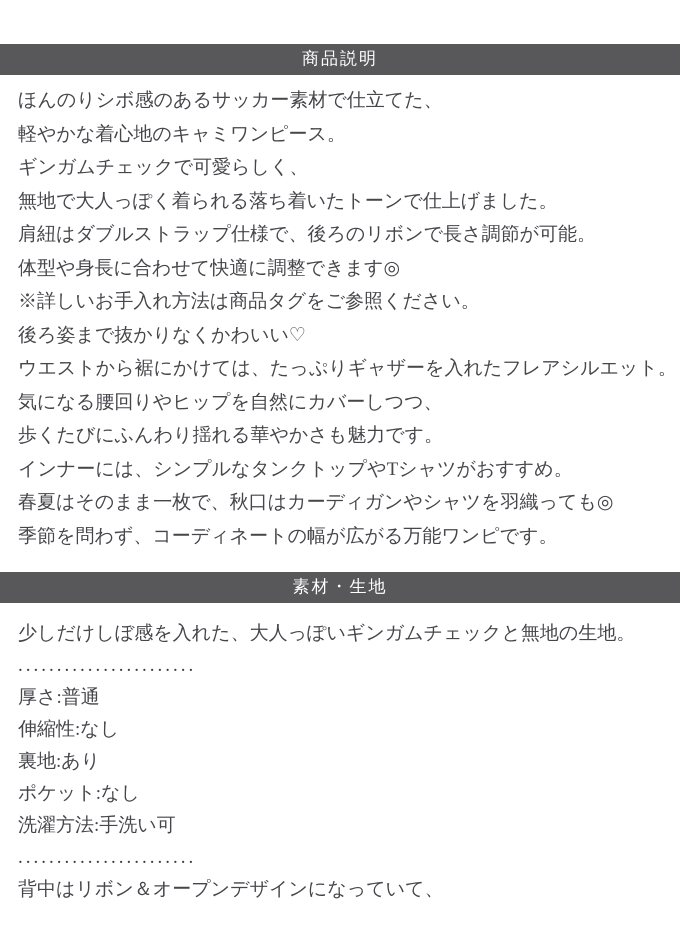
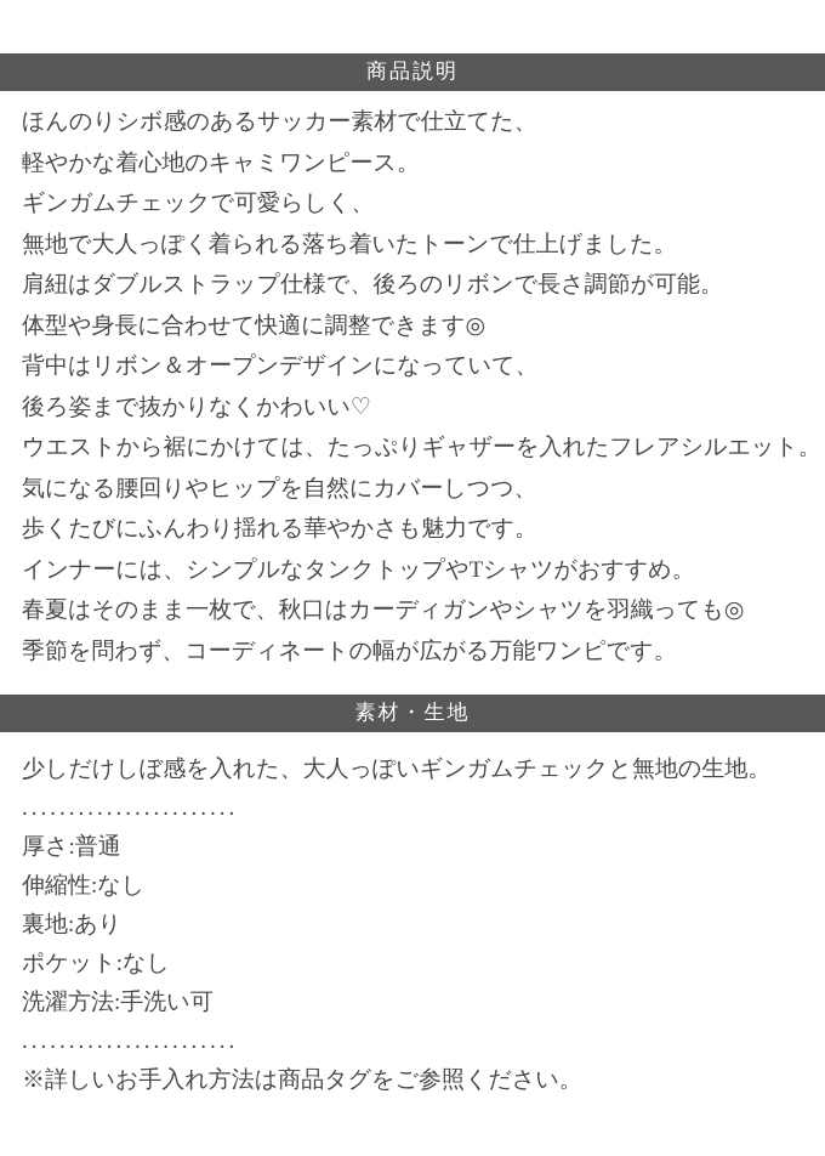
  商品説明
  ほんのりシボ感のあるサッカー素材で仕立てた、
  軽やかな着心地のキャミワンピース。
  ギンガムチェックで可愛らしく、
  無地で大人っぽく着られる落ち着いたトーンで仕上げました。
  肩紐はダブルストラップ仕様で、後ろのリボンで長さ調節が可能。
  体型や身長に合わせて快適に調整できます◎
- ※詳しいお手入れ方法は商品タグをご参照ください。
+ 背中はリボン＆オープンデザインになっていて、
  後ろ姿まで抜かりなくかわいい♡
  ウエストから裾にかけては、たっぷりギャザーを入れたフレアシルエット。
  気になる腰回りやヒップを自然にカバーしつつ、
  歩くたびにふんわり揺れる華やかさも魅力です。
  インナーには、シンプルなタンクトップやTシャツがおすすめ。
  春夏はそのまま一枚で、秋口はカーディガンやシャツを羽織っても◎
  季節を問わず、コーディネートの幅が広がる万能ワンピです。
  素材・生地
  少しだけしぼ感を入れた、大人っぽいギンガムチェックと無地の生地。
  .......................
  厚さ:普通
  伸縮性:なし
  裏地:あり
  ポケット:なし
  洗濯方法:手洗い可
  .......................
- 背中はリボン＆オープンデザインになっていて、
+ ※詳しいお手入れ方法は商品タグをご参照ください。
